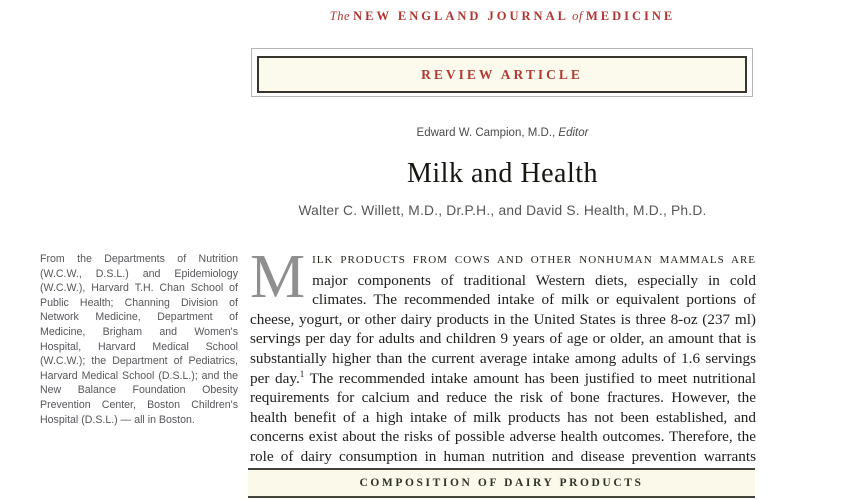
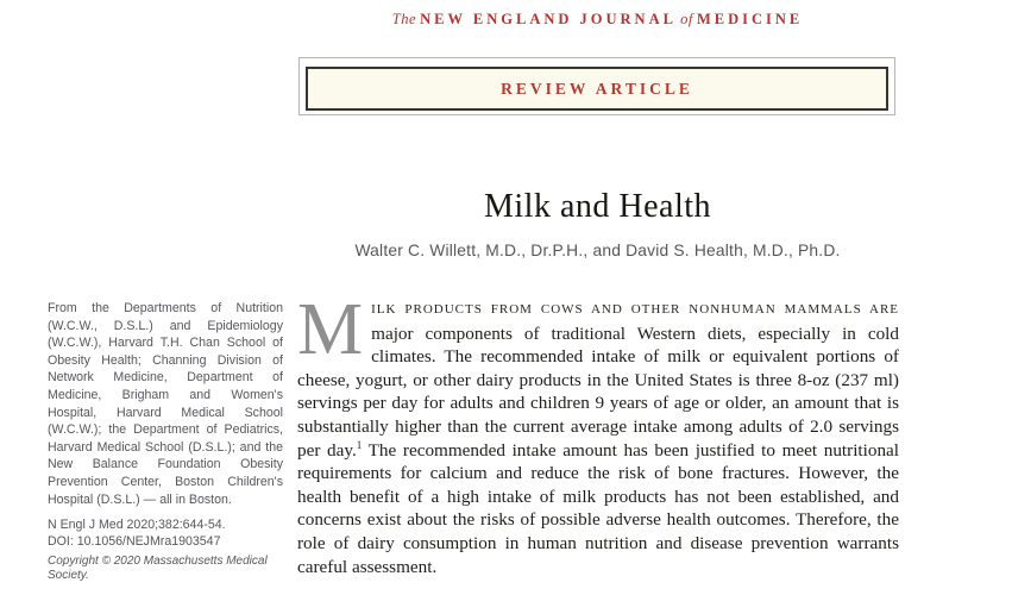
  The NEW ENGLAND JOURNAL of MEDICINE
  REVIEW ARTICLE
- Edward W. Campion, M.D., Editor
  Milk and Health
  Walter C. Willett, M.D., Dr.P.H., and David S. Health, M.D., Ph.D.
- From the Departments of Nutrition (W.C.W., D.S.L.) and Epidemiology (W.C.W.), Harvard T.H. Chan School of Public Health; Channing Division of Network Medicine, Department of Medicine, Brigham and Women's Hospital, Harvard Medical School (W.C.W.); the Department of Pediatrics, Harvard Medical School (D.S.L.); and the New Balance Foundation Obesity Prevention Center, Boston Children's Hospital (D.S.L.) — all in Boston.
+ From the Departments of Nutrition (W.C.W., D.S.L.) and Epidemiology (W.C.W.), Harvard T.H. Chan School of Obesity Health; Channing Division of Network Medicine, Department of Medicine, Brigham and Women's Hospital, Harvard Medical School (W.C.W.); the Department of Pediatrics, Harvard Medical School (D.S.L.); and the New Balance Foundation Obesity Prevention Center, Boston Children's Hospital (D.S.L.) — all in Boston.
+ N Engl J Med 2020;382:644-54.
+ DOI: 10.1056/NEJMra1903547
+ Copyright © 2020 Massachusetts Medical Society.
  M
- ILK PRODUCTS FROM COWS AND OTHER NONHUMAN MAMMALS ARE major components of traditional Western diets, especially in cold climates. The recommended intake of milk or equivalent portions of cheese, yogurt, or other dairy products in the United States is three 8-oz (237 ml) servings per day for adults and children 9 years of age or older, an amount that is substantially higher than the current average intake among adults of 1.6 servings per day.1 The recommended intake amount has been justified to meet nutritional requirements for calcium and reduce the risk of bone fractures. However, the health benefit of a high intake of milk products has not been established, and concerns exist about the risks of possible adverse health outcomes. Therefore, the role of dairy consumption in human nutrition and disease prevention warrants
+ ILK PRODUCTS FROM COWS AND OTHER NONHUMAN MAMMALS ARE major components of traditional Western diets, especially in cold climates. The recommended intake of milk or equivalent portions of cheese, yogurt, or other dairy products in the United States is three 8-oz (237 ml) servings per day for adults and children 9 years of age or older, an amount that is substantially higher than the current average intake among adults of 2.0 servings per day.1 The recommended intake amount has been justified to meet nutritional requirements for calcium and reduce the risk of bone fractures. However, the health benefit of a high intake of milk products has not been established, and concerns exist about the risks of possible adverse health outcomes. Therefore, the role of dairy consumption in human nutrition and disease prevention warrants careful assessment.
- COMPOSITION OF DAIRY PRODUCTS
